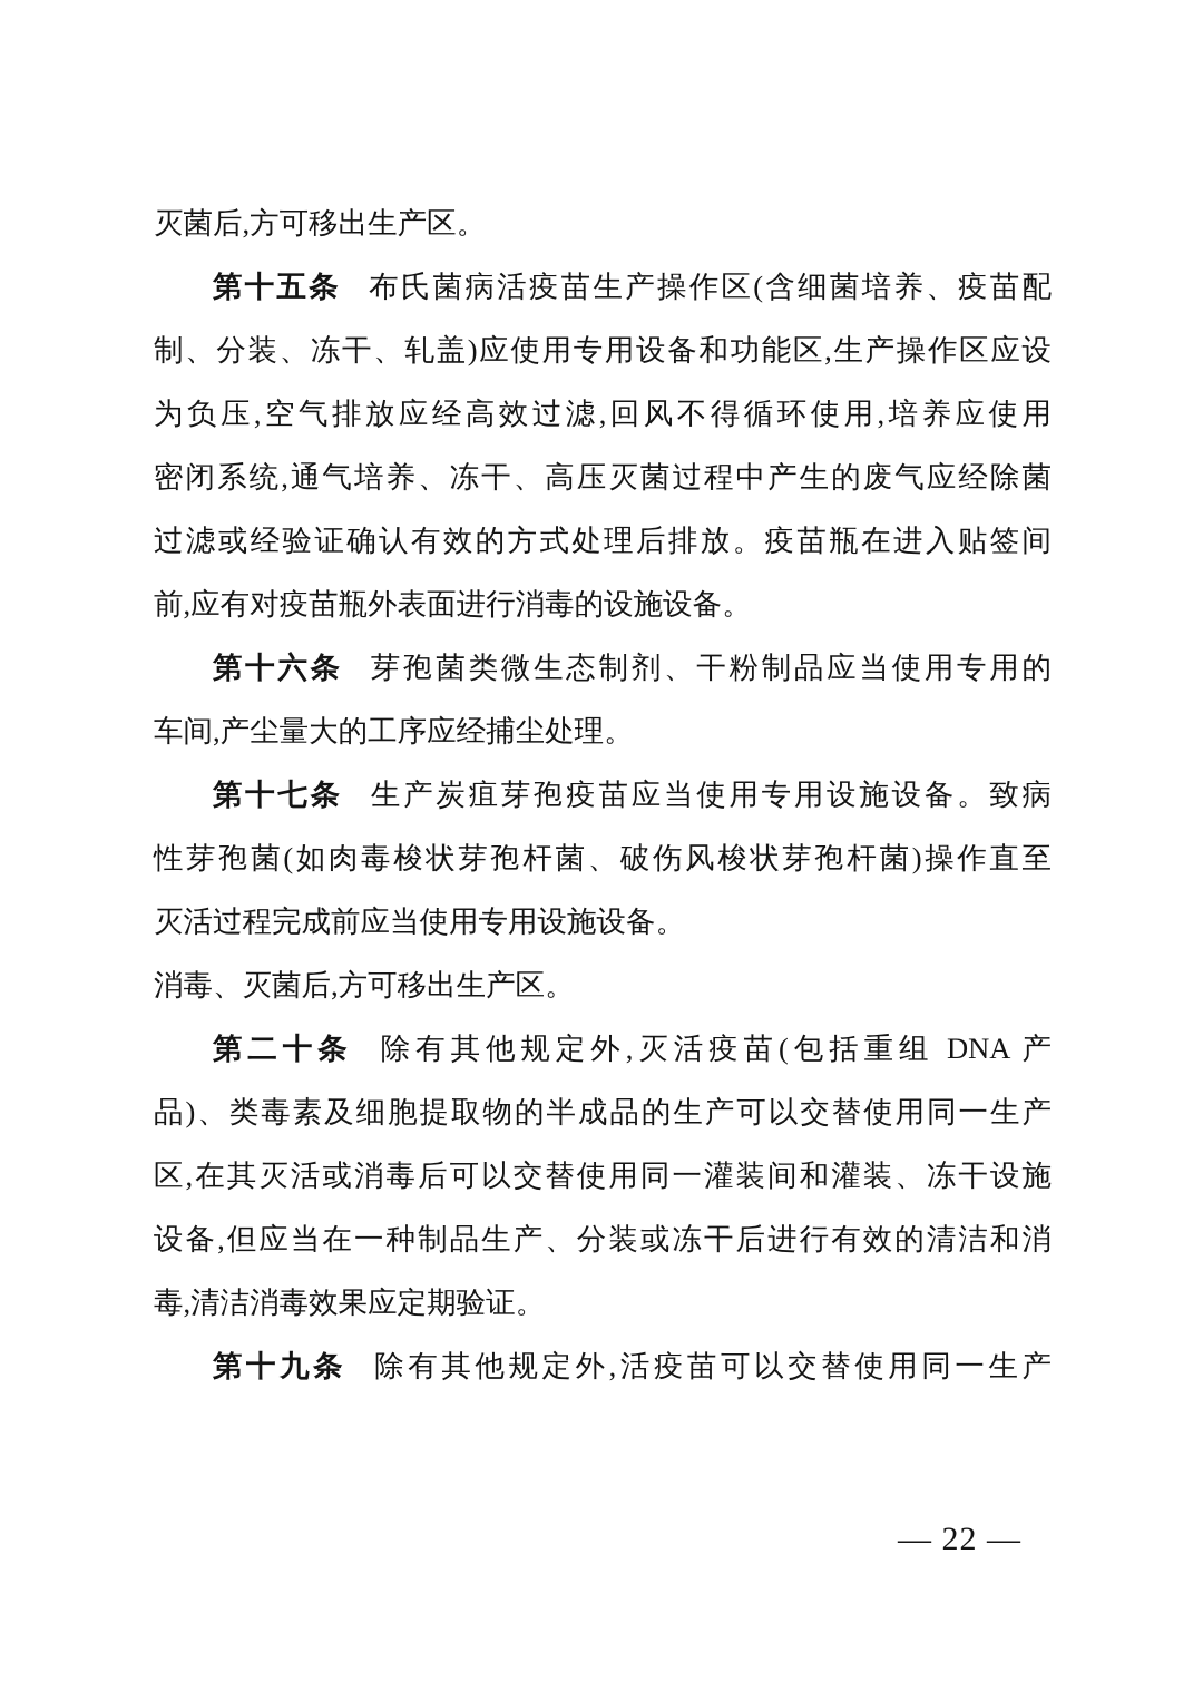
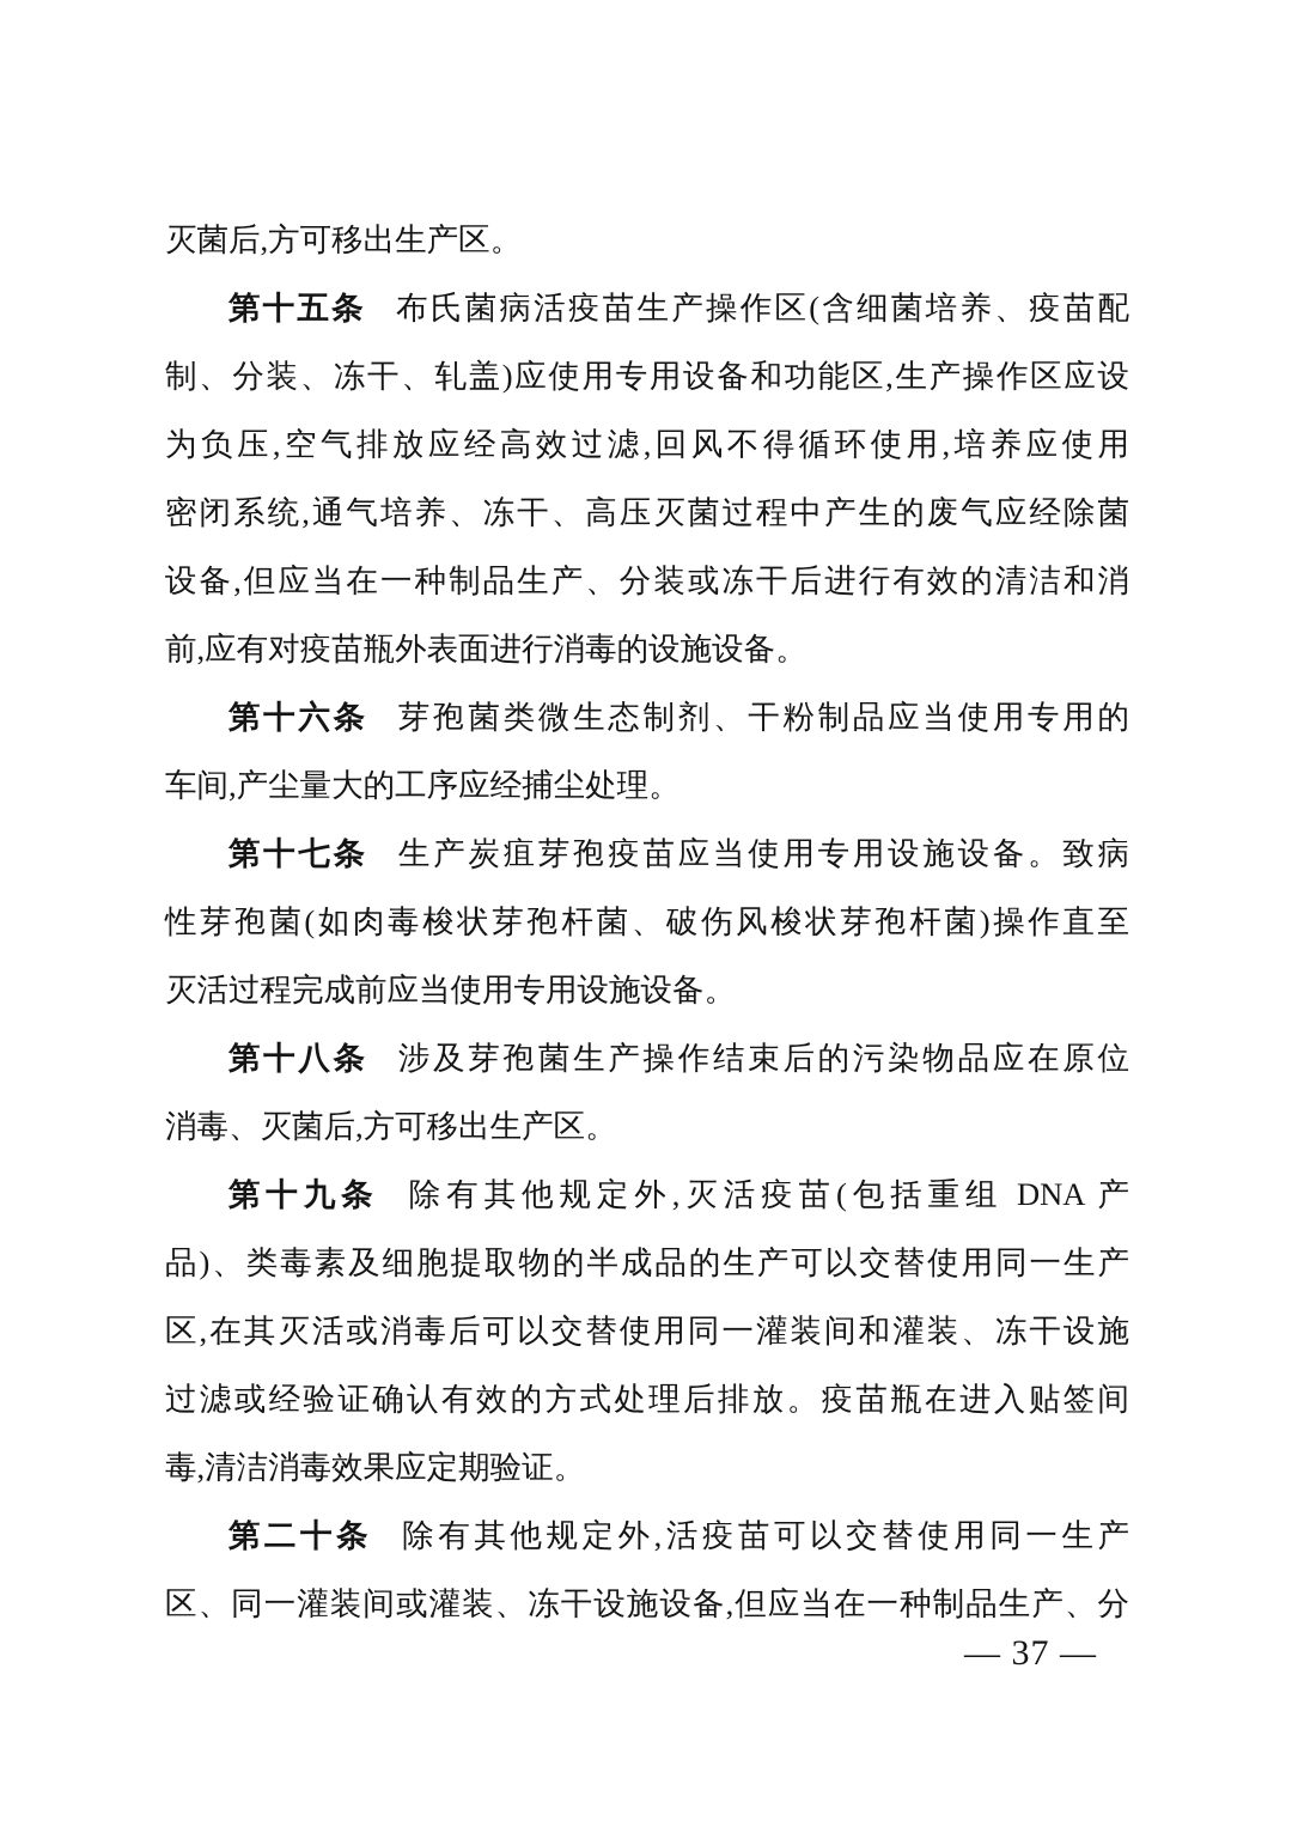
  灭菌后,方可移出生产区。
  第十五条 布氏菌病活疫苗生产操作区(含细菌培养、疫苗配
  制、分装、冻干、轧盖)应使用专用设备和功能区,生产操作区应设
  为负压,空气排放应经高效过滤,回风不得循环使用,培养应使用
  密闭系统,通气培养、冻干、高压灭菌过程中产生的废气应经除菌
- 过滤或经验证确认有效的方式处理后排放。疫苗瓶在进入贴签间
+ 设备,但应当在一种制品生产、分装或冻干后进行有效的清洁和消
  前,应有对疫苗瓶外表面进行消毒的设施设备。
  第十六条 芽孢菌类微生态制剂、干粉制品应当使用专用的
  车间,产尘量大的工序应经捕尘处理。
  第十七条 生产炭疽芽孢疫苗应当使用专用设施设备。致病
  性芽孢菌(如肉毒梭状芽孢杆菌、破伤风梭状芽孢杆菌)操作直至
  灭活过程完成前应当使用专用设施设备。
+ 第十八条 涉及芽孢菌生产操作结束后的污染物品应在原位
  消毒、灭菌后,方可移出生产区。
- 第二十条 除有其他规定外,灭活疫苗(包括重组 DNA 产
+ 第十九条 除有其他规定外,灭活疫苗(包括重组 DNA 产
  品)、类毒素及细胞提取物的半成品的生产可以交替使用同一生产
  区,在其灭活或消毒后可以交替使用同一灌装间和灌装、冻干设施
- 设备,但应当在一种制品生产、分装或冻干后进行有效的清洁和消
+ 过滤或经验证确认有效的方式处理后排放。疫苗瓶在进入贴签间
  毒,清洁消毒效果应定期验证。
- 第十九条 除有其他规定外,活疫苗可以交替使用同一生产
+ 第二十条 除有其他规定外,活疫苗可以交替使用同一生产
+ 区、同一灌装间或灌装、冻干设施设备,但应当在一种制品生产、分
- — 22 —
+ — 37 —
